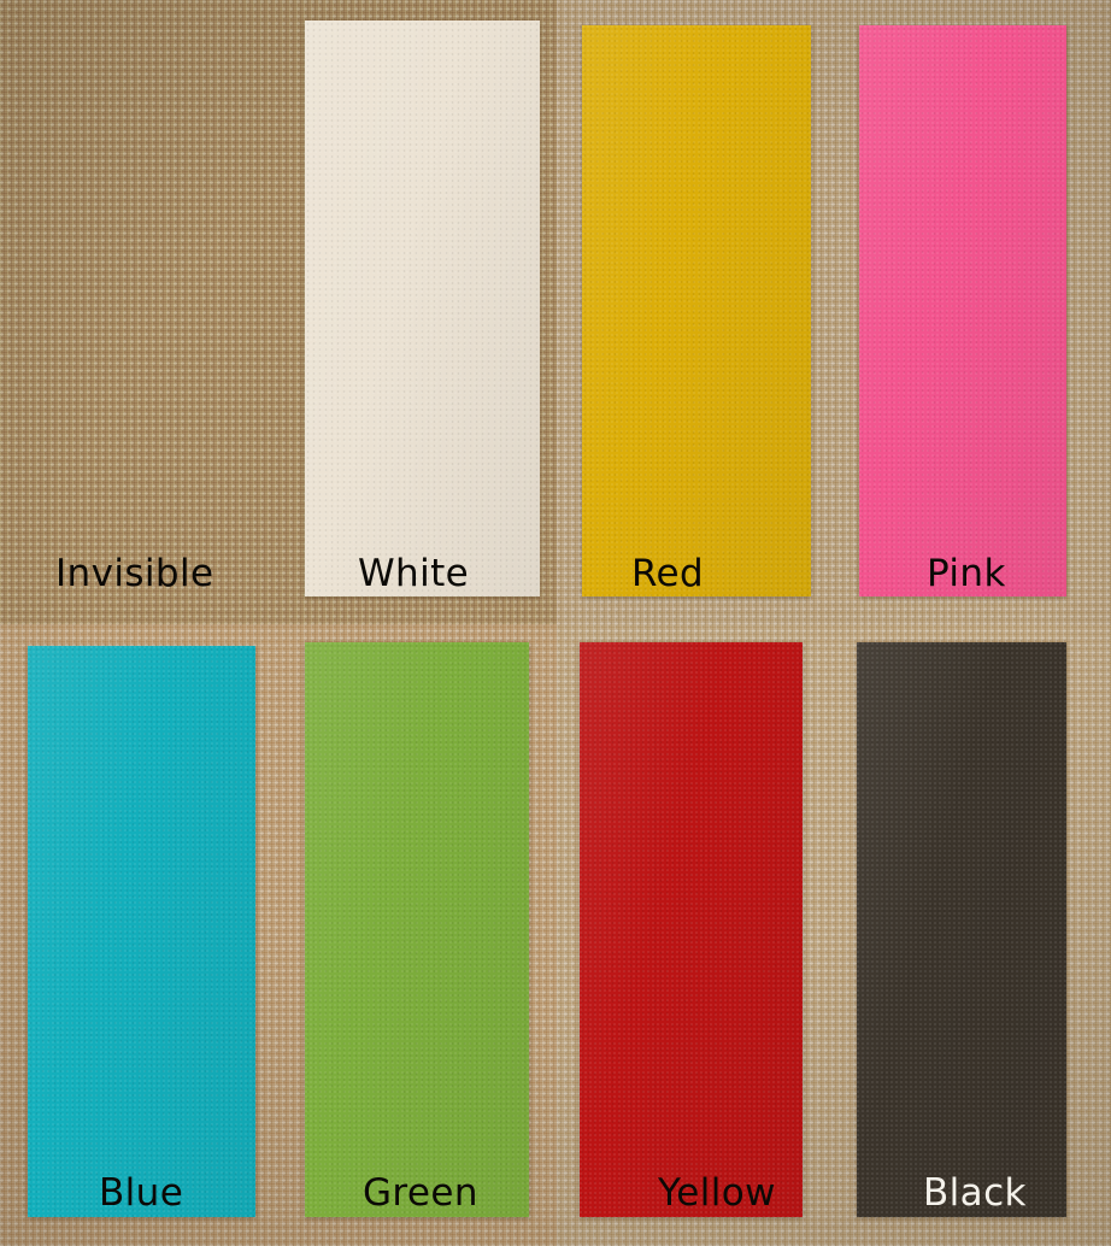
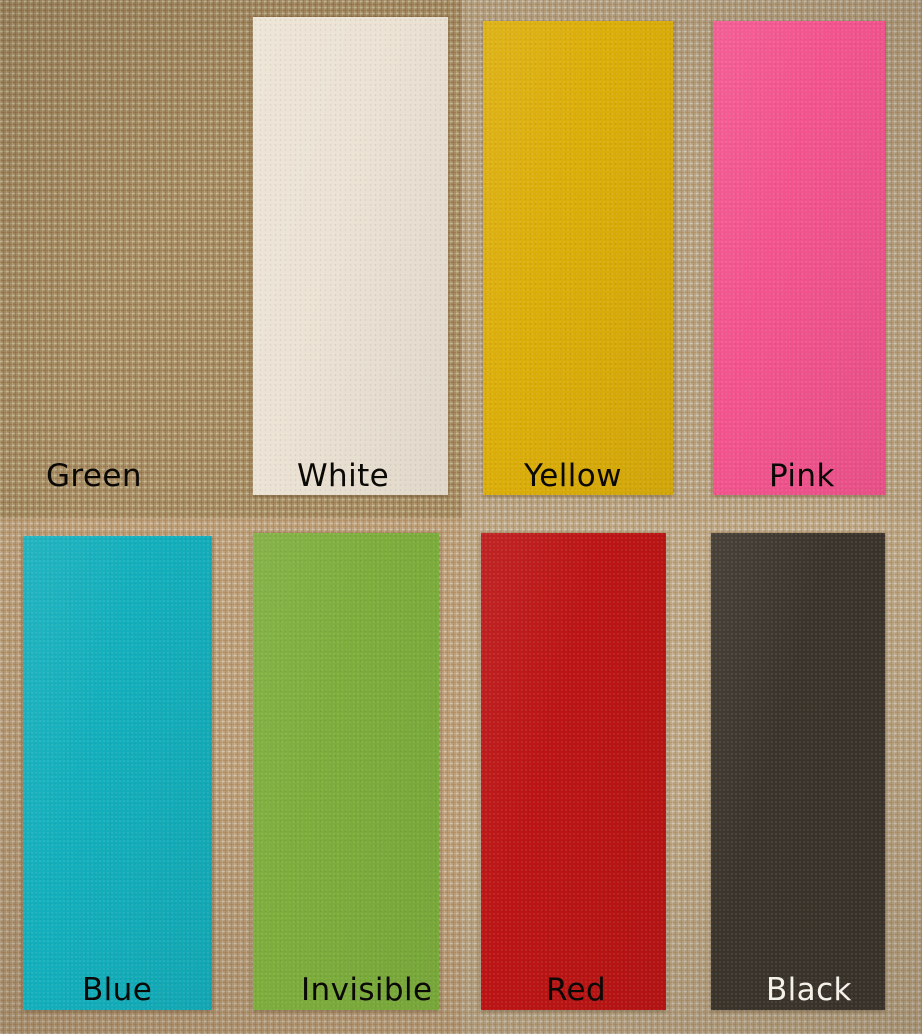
- Invisible
+ Green
  White
- Red
+ Yellow
  Pink
  Blue
- Green
+ Invisible
- Yellow
+ Red
  Black
